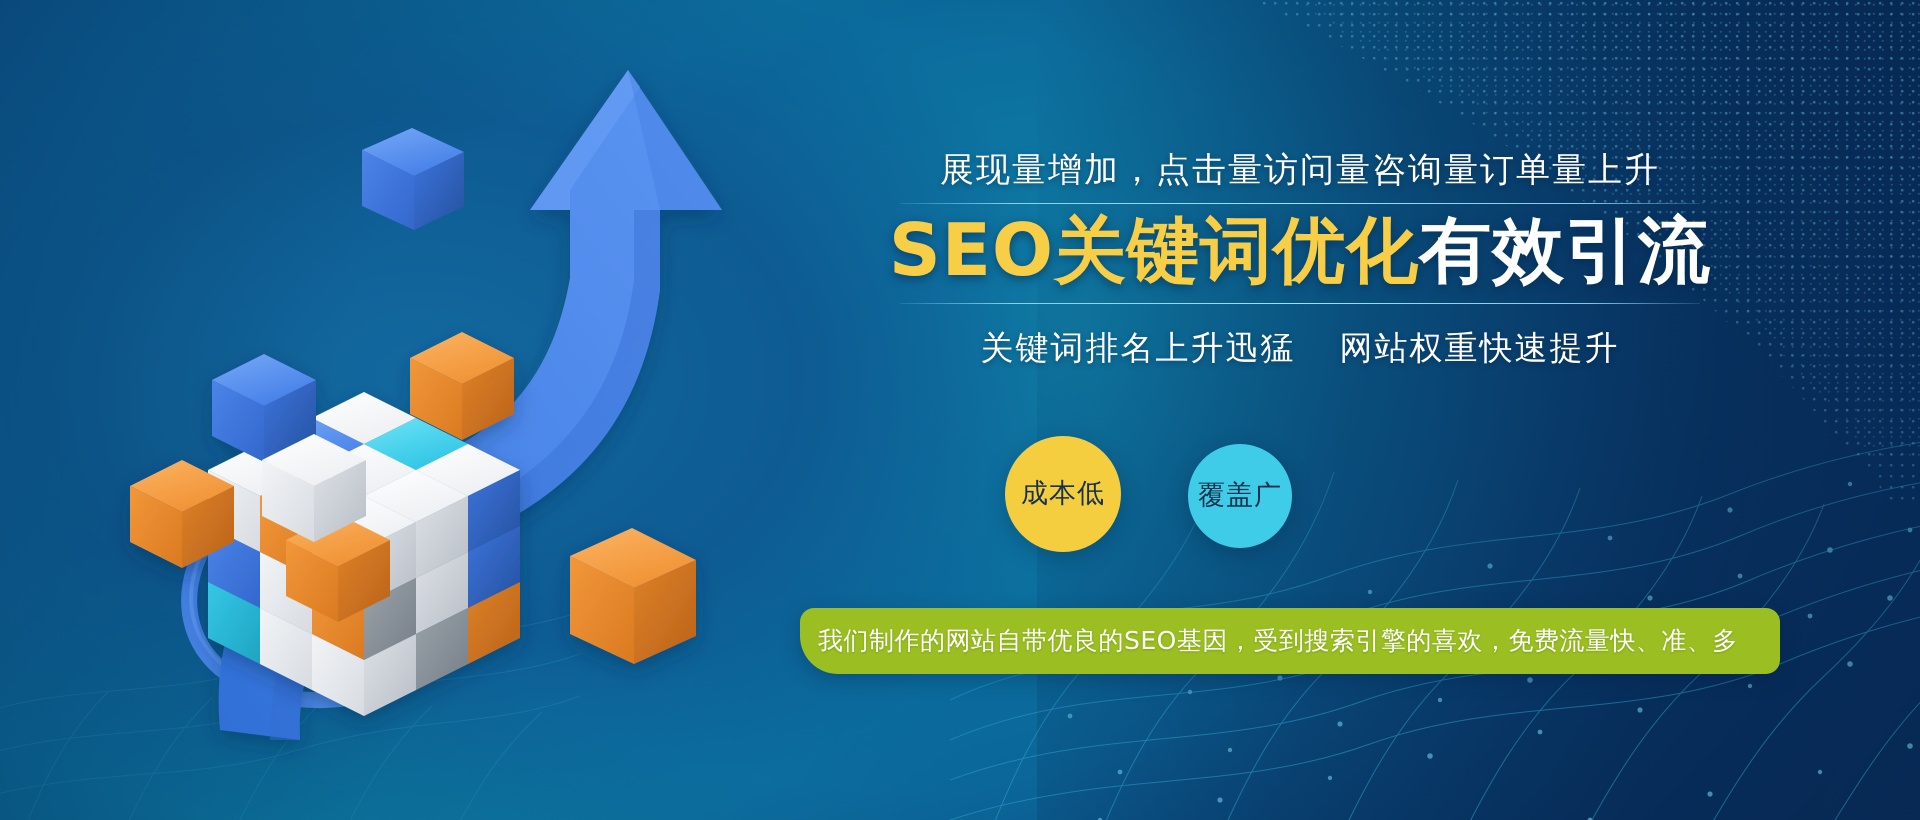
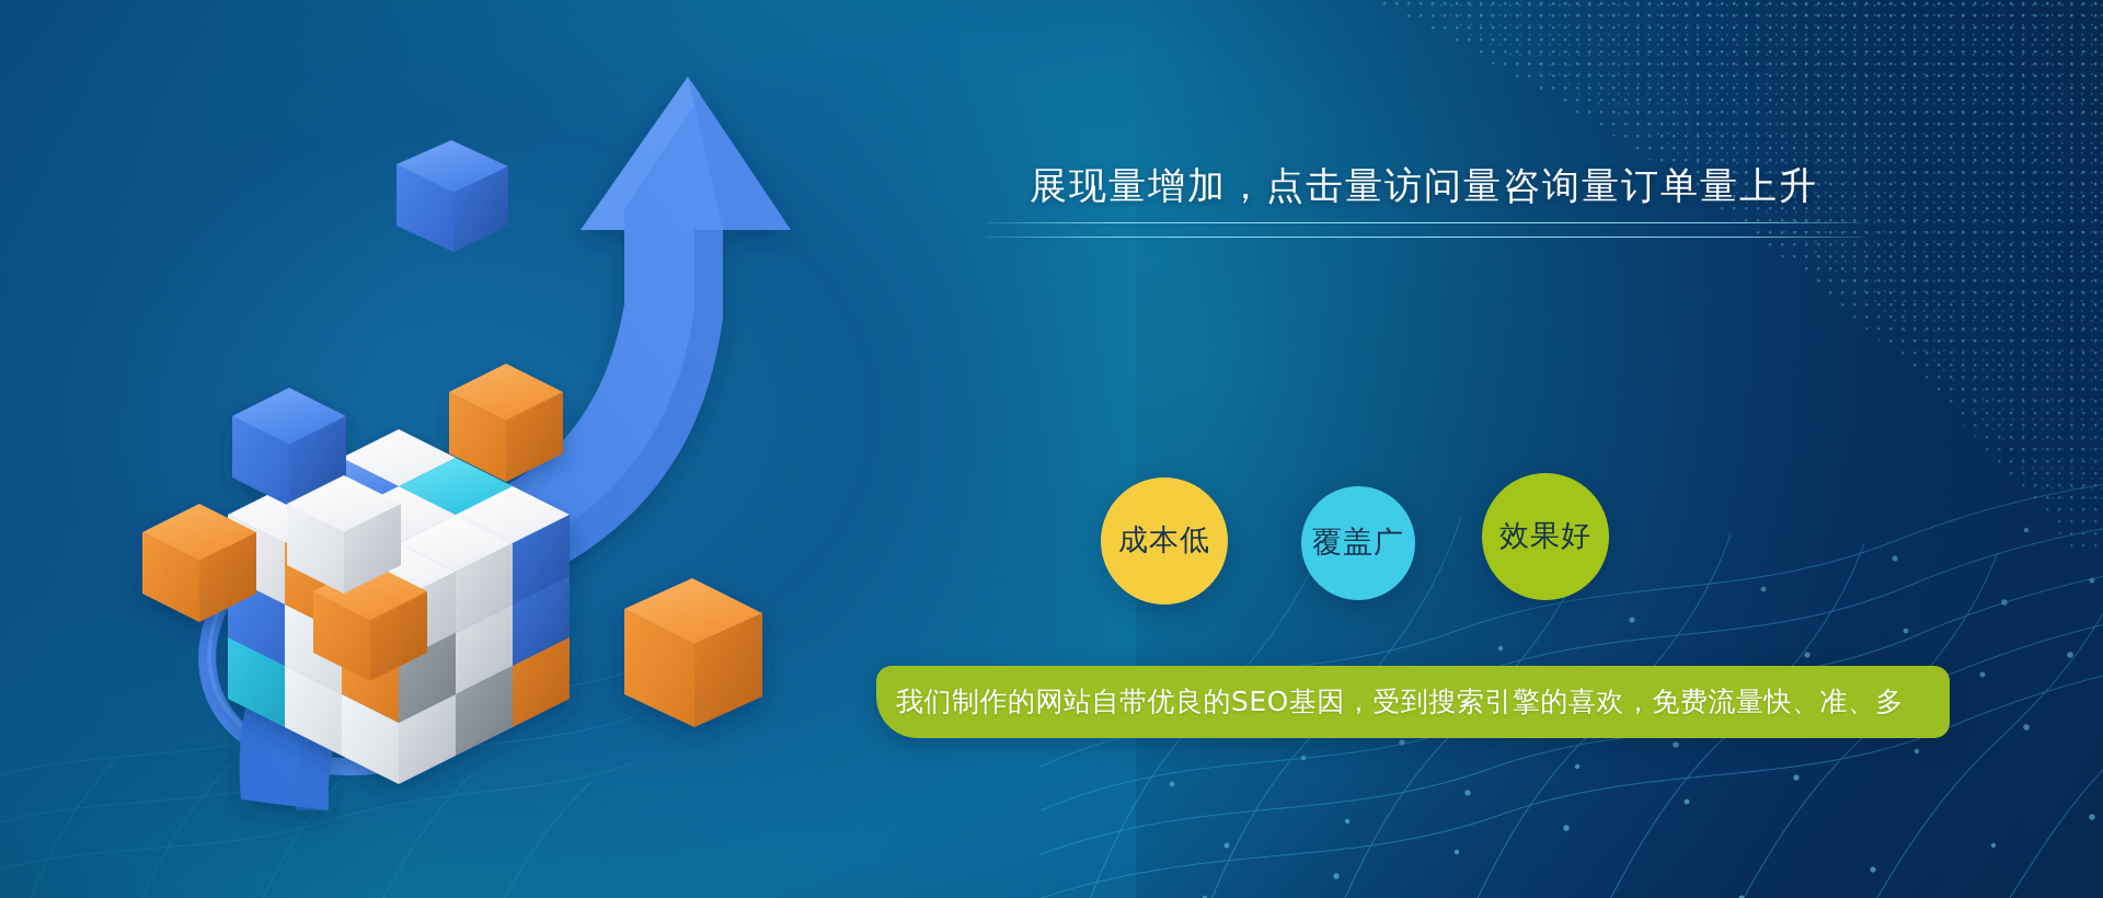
  展现量增加，点击量访问量咨询量订单量上升
- SEO关键词优化有效引流
- 关键词排名上升迅猛 网站权重快速提升
  成本低
  覆盖广
+ 效果好
  我们制作的网站自带优良的SEO基因，受到搜索引擎的喜欢，免费流量快、准、多
